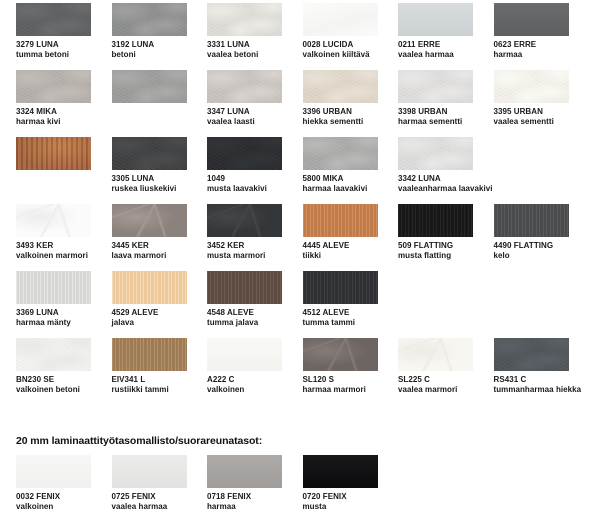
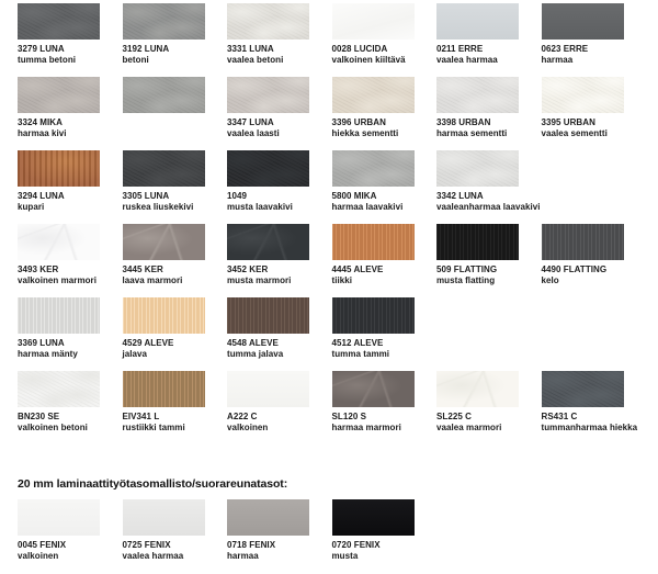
  3279 LUNA
  tumma betoni
  3192 LUNA
  betoni
  3331 LUNA
  vaalea betoni
  0028 LUCIDA
  valkoinen kiiltävä
  0211 ERRE
  vaalea harmaa
  0623 ERRE
  harmaa
  3324 MIKA
  harmaa kivi
  3347 LUNA
  vaalea laasti
  3396 URBAN
  hiekka sementti
  3398 URBAN
  harmaa sementti
  3395 URBAN
  vaalea sementti
+ 3294 LUNA
+ kupari
  3305 LUNA
  ruskea liuskekivi
  1049
  musta laavakivi
  5800 MIKA
  harmaa laavakivi
  3342 LUNA
  vaaleanharmaa laavakivi
  3493 KER
  valkoinen marmori
  3445 KER
  laava marmori
  3452 KER
  musta marmori
  4445 ALEVE
  tiikki
  509 FLATTING
  musta flatting
  4490 FLATTING
  kelo
  3369 LUNA
  harmaa mänty
  4529 ALEVE
  jalava
  4548 ALEVE
  tumma jalava
  4512 ALEVE
  tumma tammi
  BN230 SE
  valkoinen betoni
  EIV341 L
  rustiikki tammi
  A222 C
  valkoinen
  SL120 S
  harmaa marmori
  SL225 C
  vaalea marmori
  RS431 C
  tummanharmaa hiekka
  20 mm laminaattityötasomallisto/suorareunatasot:
- 0032 FENIX
+ 0045 FENIX
  valkoinen
  0725 FENIX
  vaalea harmaa
  0718 FENIX
  harmaa
  0720 FENIX
  musta
